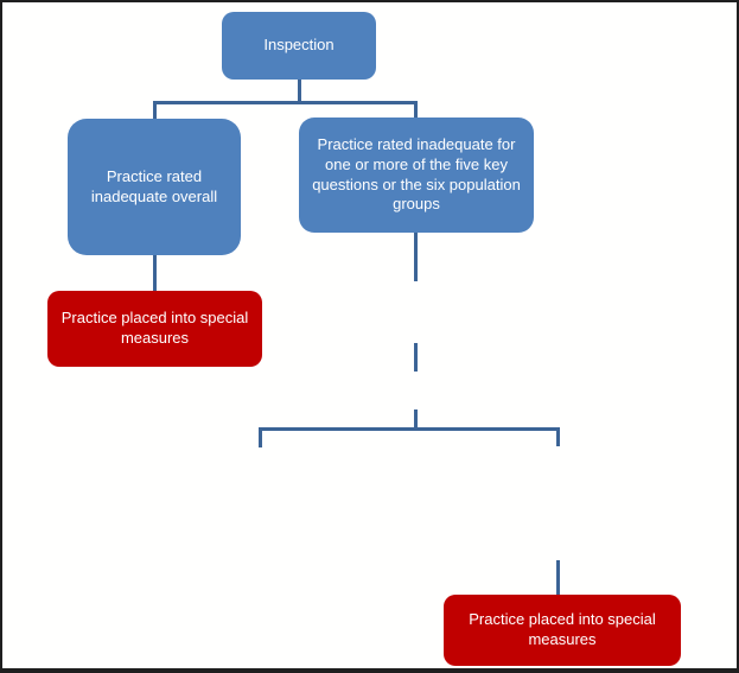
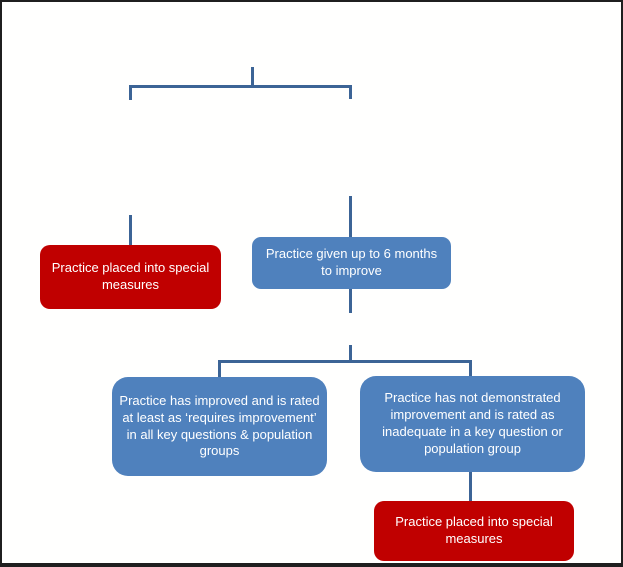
- Inspection
- Practice rated inadequate overall
- Practice rated inadequate for one or more of the five key questions or the six population groups
  Practice placed into special measures
+ Practice given up to 6 months to improve
+ Practice has improved and is rated at least as ‘requires improvement’ in all key questions & population groups
+ Practice has not demonstrated improvement and is rated as inadequate in a key question or population group
  Practice placed into special measures
